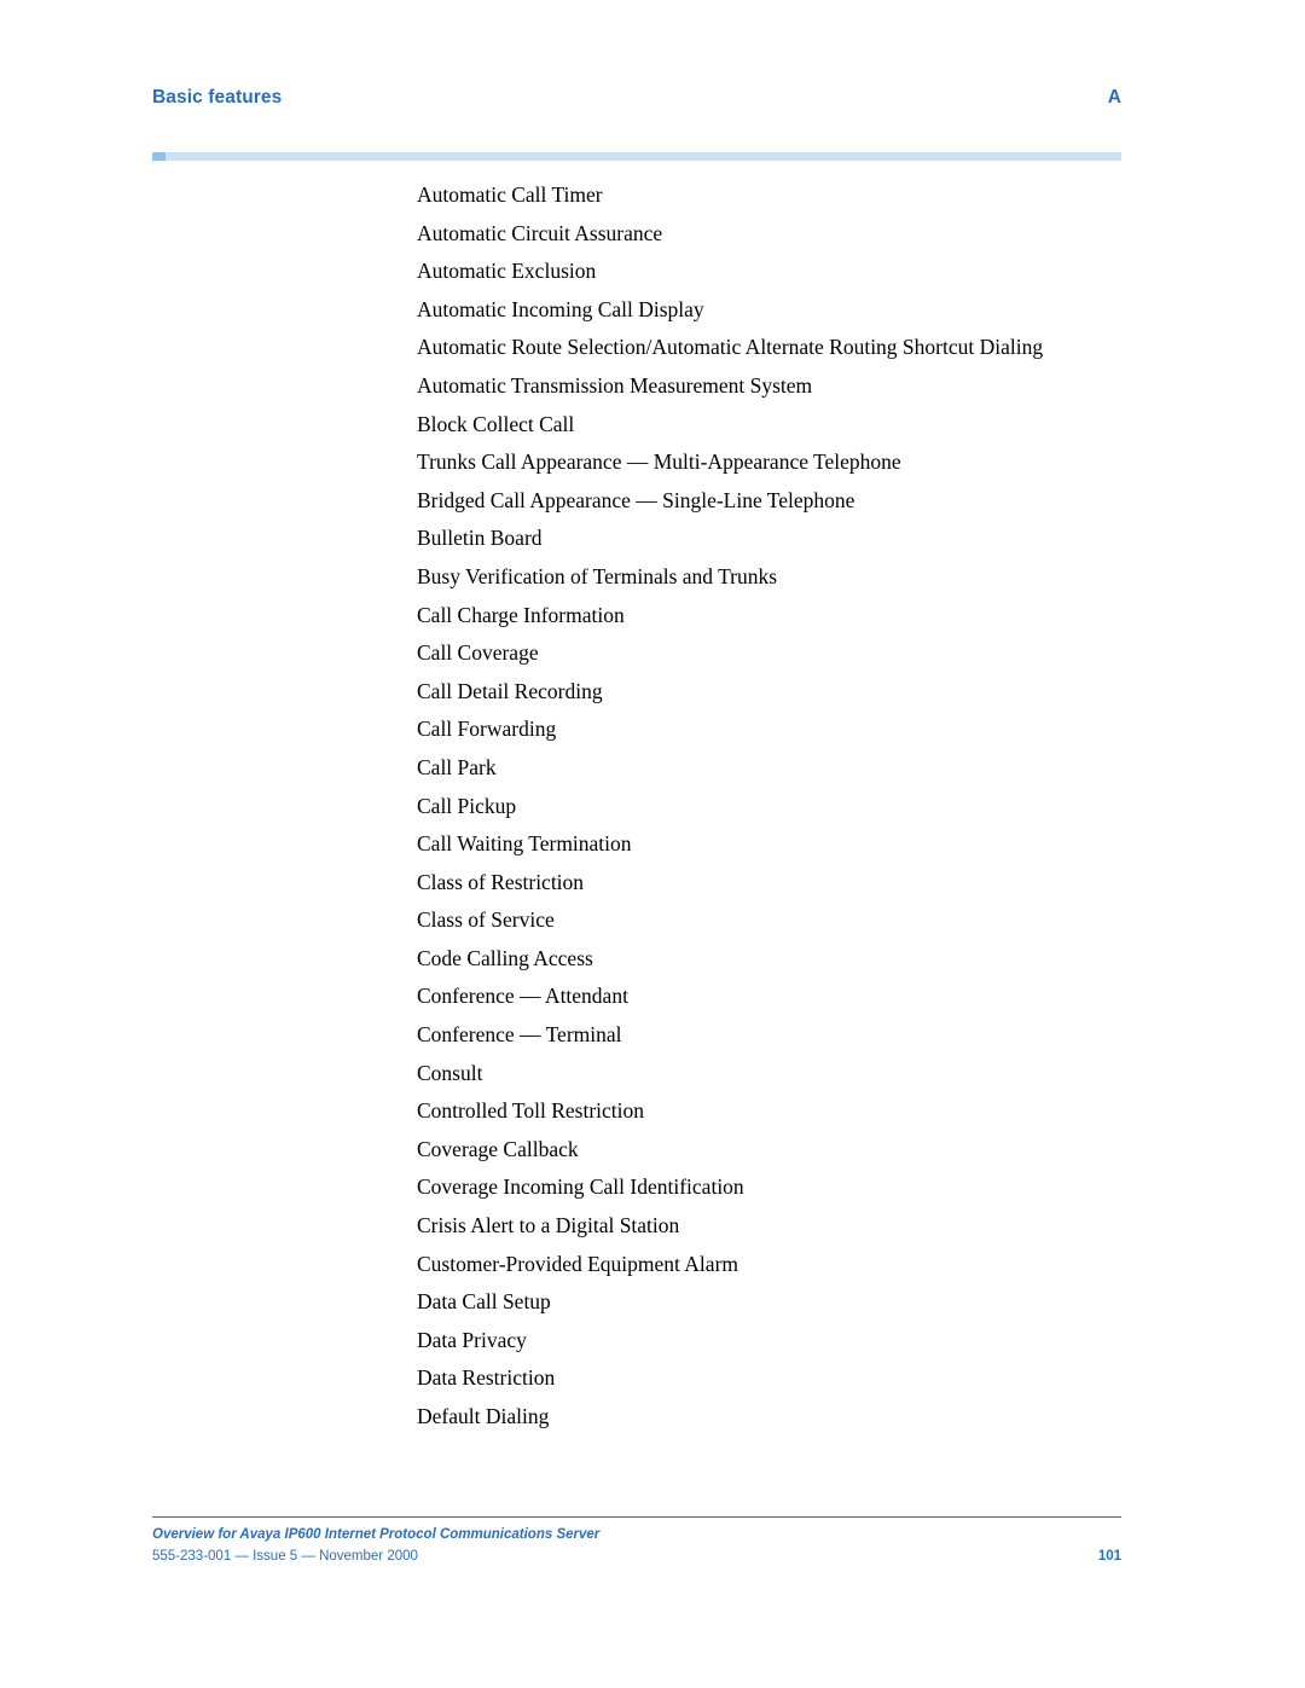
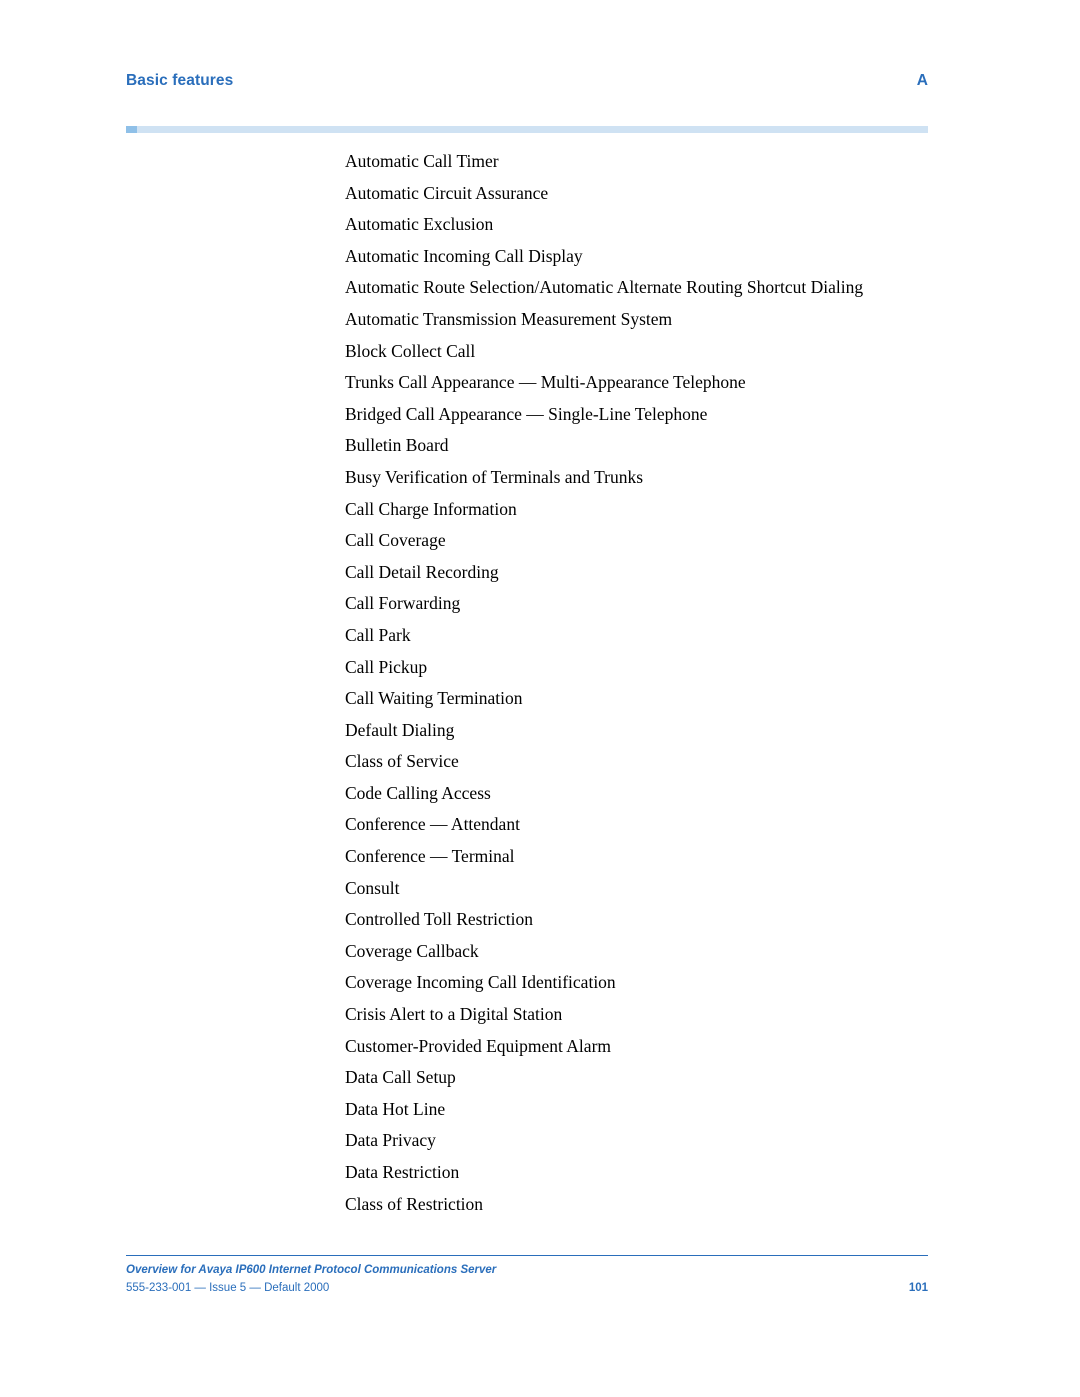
  Basic features
  A
  Automatic Call Timer
  Automatic Circuit Assurance
  Automatic Exclusion
  Automatic Incoming Call Display
  Automatic Route Selection/Automatic Alternate Routing Shortcut Dialing
  Automatic Transmission Measurement System
  Block Collect Call
  Trunks Call Appearance — Multi-Appearance Telephone
  Bridged Call Appearance — Single-Line Telephone
  Bulletin Board
  Busy Verification of Terminals and Trunks
  Call Charge Information
  Call Coverage
  Call Detail Recording
  Call Forwarding
  Call Park
  Call Pickup
  Call Waiting Termination
- Class of Restriction
+ Default Dialing
  Class of Service
  Code Calling Access
  Conference — Attendant
  Conference — Terminal
  Consult
  Controlled Toll Restriction
  Coverage Callback
  Coverage Incoming Call Identification
  Crisis Alert to a Digital Station
  Customer-Provided Equipment Alarm
  Data Call Setup
+ Data Hot Line
  Data Privacy
  Data Restriction
- Default Dialing
+ Class of Restriction
  Overview for Avaya IP600 Internet Protocol Communications Server
- 555-233-001 — Issue 5 — November 2000
+ 555-233-001 — Issue 5 — Default 2000
  101
